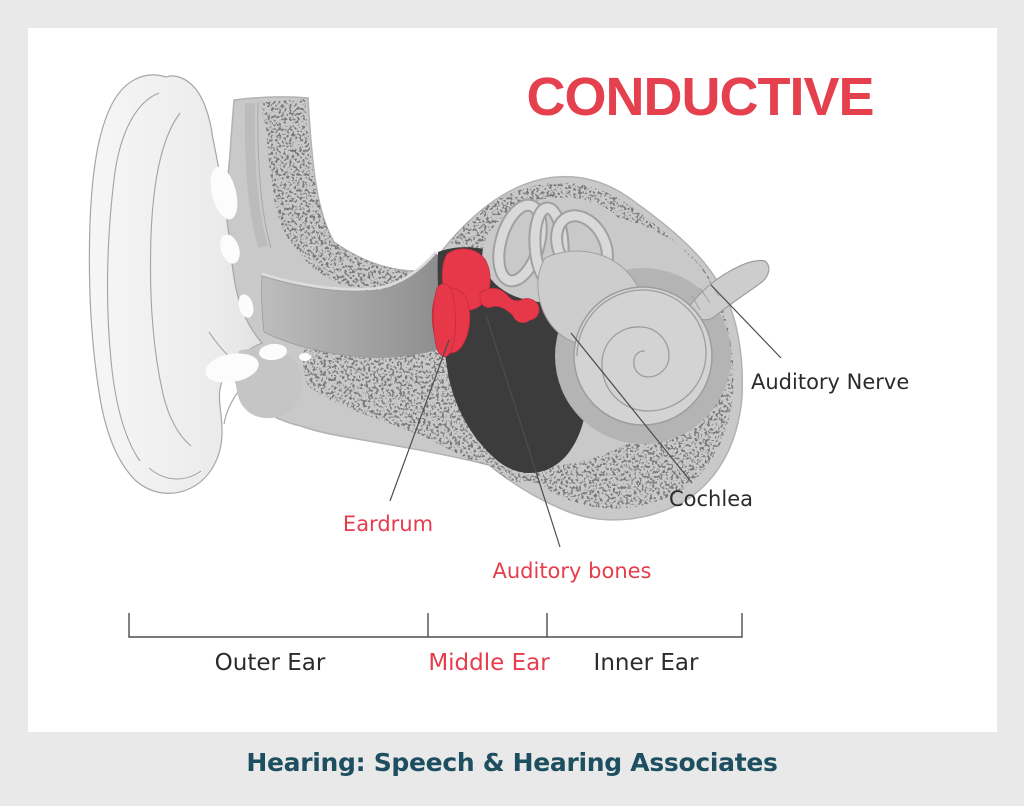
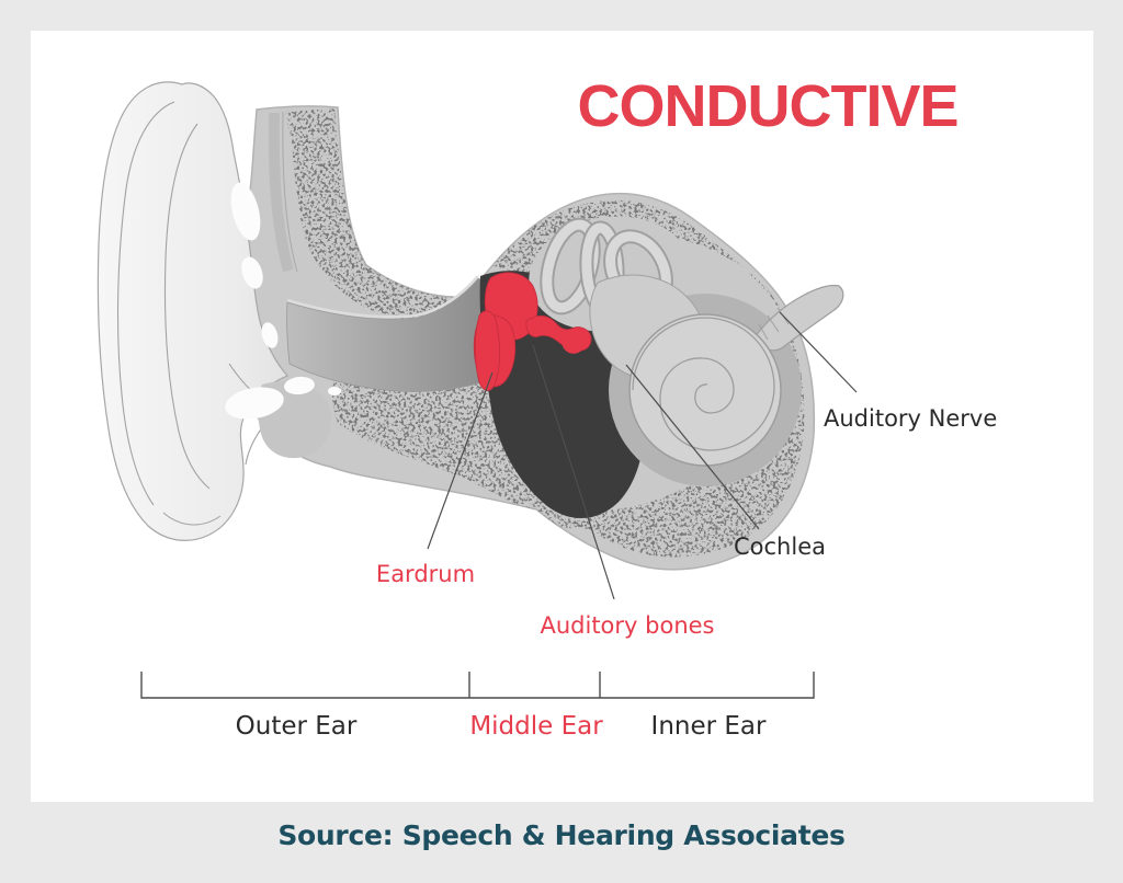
  CONDUCTIVE
  Eardrum
  Auditory bones
  Cochlea
  Auditory Nerve
  Outer Ear
  Middle Ear
  Inner Ear
- Hearing: Speech & Hearing Associates
+ Source: Speech & Hearing Associates
